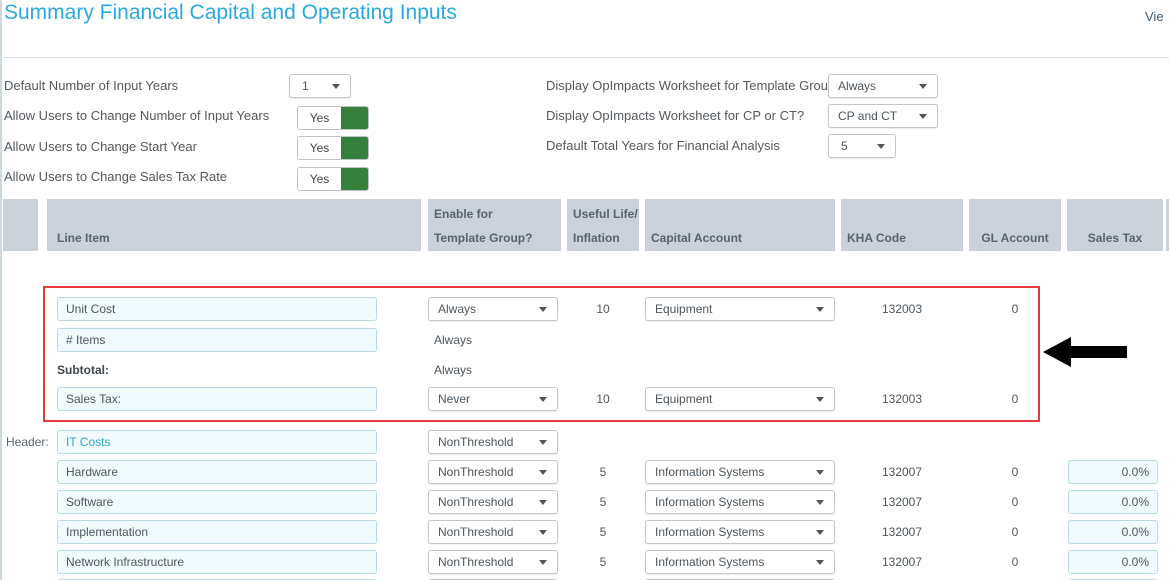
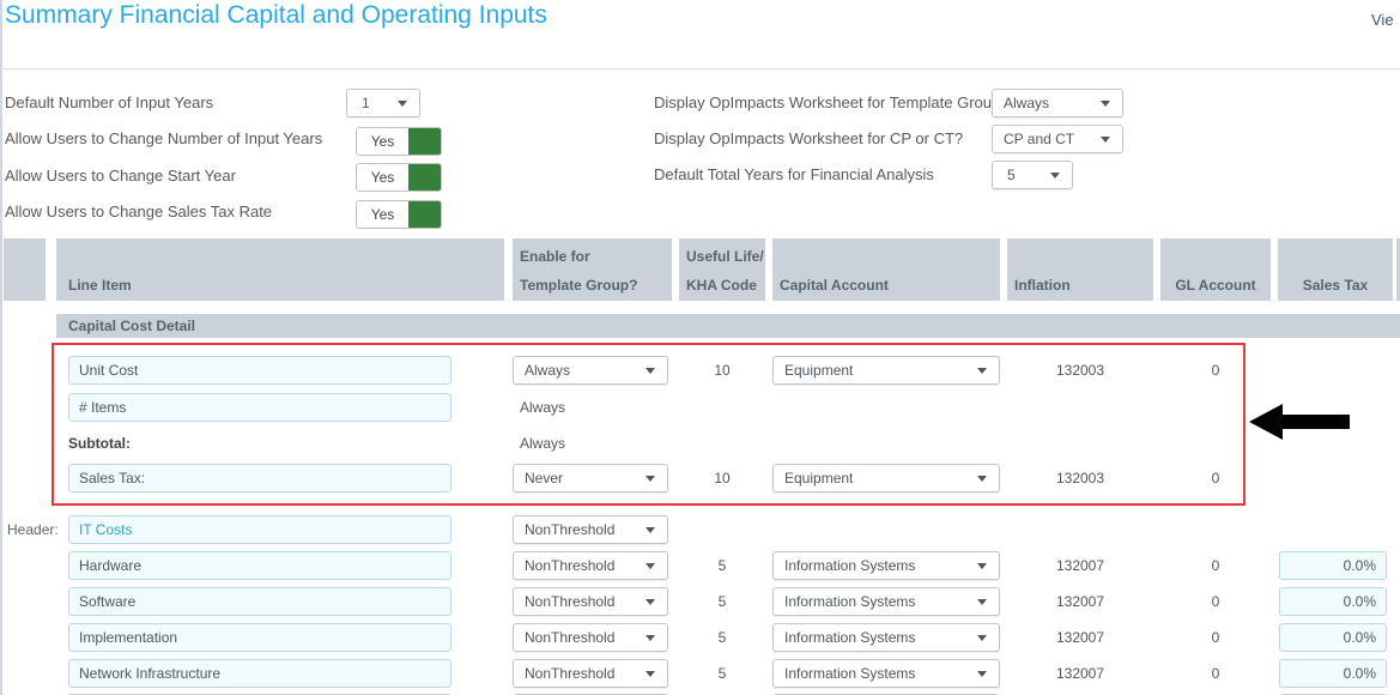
  Summary Financial Capital and Operating Inputs
  Vie
  Default Number of Input Years
  1
  Allow Users to Change Number of Input Years
  Yes
  Allow Users to Change Start Year
  Yes
  Allow Users to Change Sales Tax Rate
  Yes
  Display OpImpacts Worksheet for Template Grou
  Always
  Display OpImpacts Worksheet for CP or CT?
  CP and CT
  Default Total Years for Financial Analysis
  5
  Line Item
  Enable for
  Template Group?
  Useful Life/
- Inflation
+ KHA Code
  Capital Account
- KHA Code
+ Inflation
  GL Account
  Sales Tax
+ Capital Cost Detail
  Unit Cost
  Always
  10
  Equipment
  132003
  0
  # Items
  Always
  Subtotal:
  Always
  Sales Tax:
  Never
  10
  Equipment
  132003
  0
  Header:
  IT Costs
  NonThreshold
  Hardware
  NonThreshold
  5
  Information Systems
  132007
  0
  0.0%
  Software
  NonThreshold
  5
  Information Systems
  132007
  0
  0.0%
  Implementation
  NonThreshold
  5
  Information Systems
  132007
  0
  0.0%
  Network Infrastructure
  NonThreshold
  5
  Information Systems
  132007
  0
  0.0%
